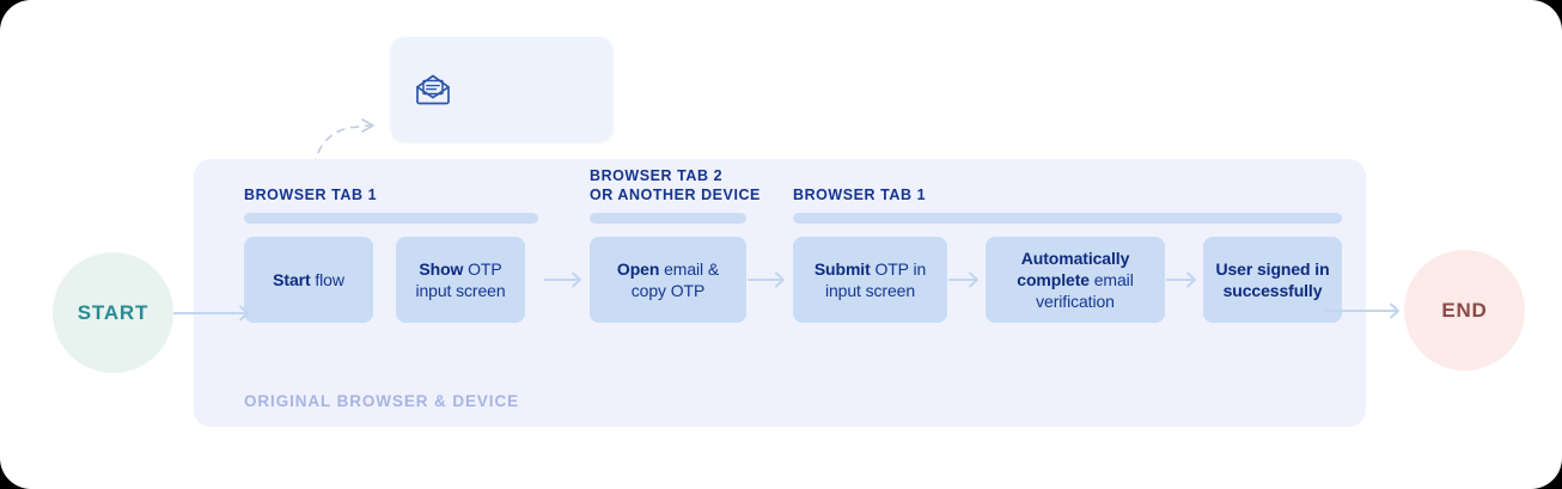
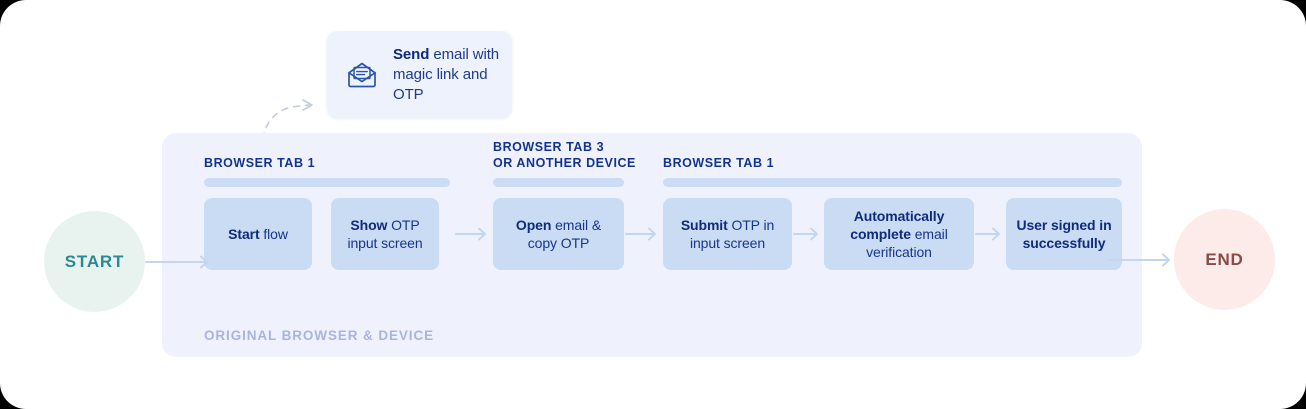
+ Send email with magic link and OTP
  BROWSER TAB 1
  Start flow
  Show OTP input screen
- BROWSER TAB 2
+ BROWSER TAB 3
  OR ANOTHER DEVICE
  Open email & copy OTP
  BROWSER TAB 1
  Submit OTP in input screen
  Automatically complete email verification
  User signed in successfully
  ORIGINAL BROWSER & DEVICE
  START
  END
